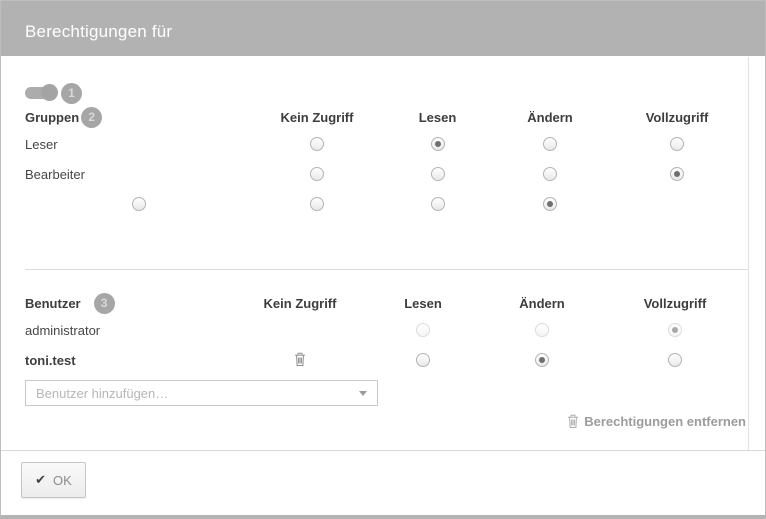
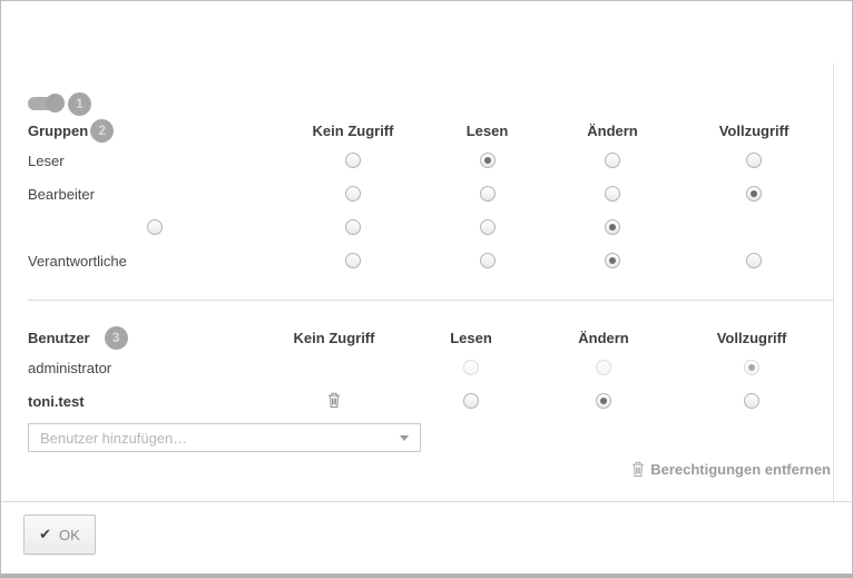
- Berechtigungen für
  1
  Gruppen 2
  Kein Zugriff
  Lesen
  Ändern
  Vollzugriff
  Leser
  Bearbeiter
+ Verantwortliche
  Benutzer 3
  Kein Zugriff
  Lesen
  Ändern
  Vollzugriff
  administrator
  toni.test
  Benutzer hinzufügen…
  Berechtigungen entfernen
  ✔
  OK
